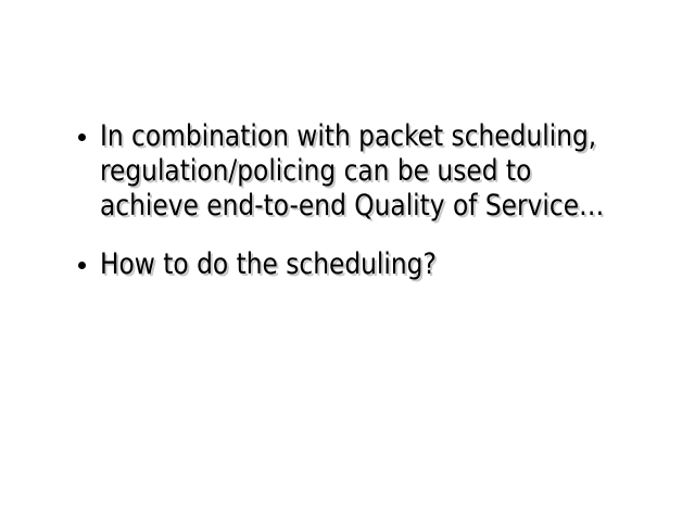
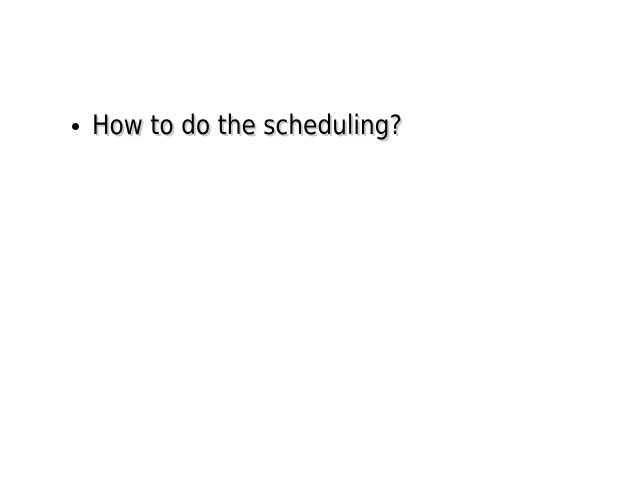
- In combination with packet scheduling, regulation/policing can be used to achieve end-to-end Quality of Service…
  How to do the scheduling?
